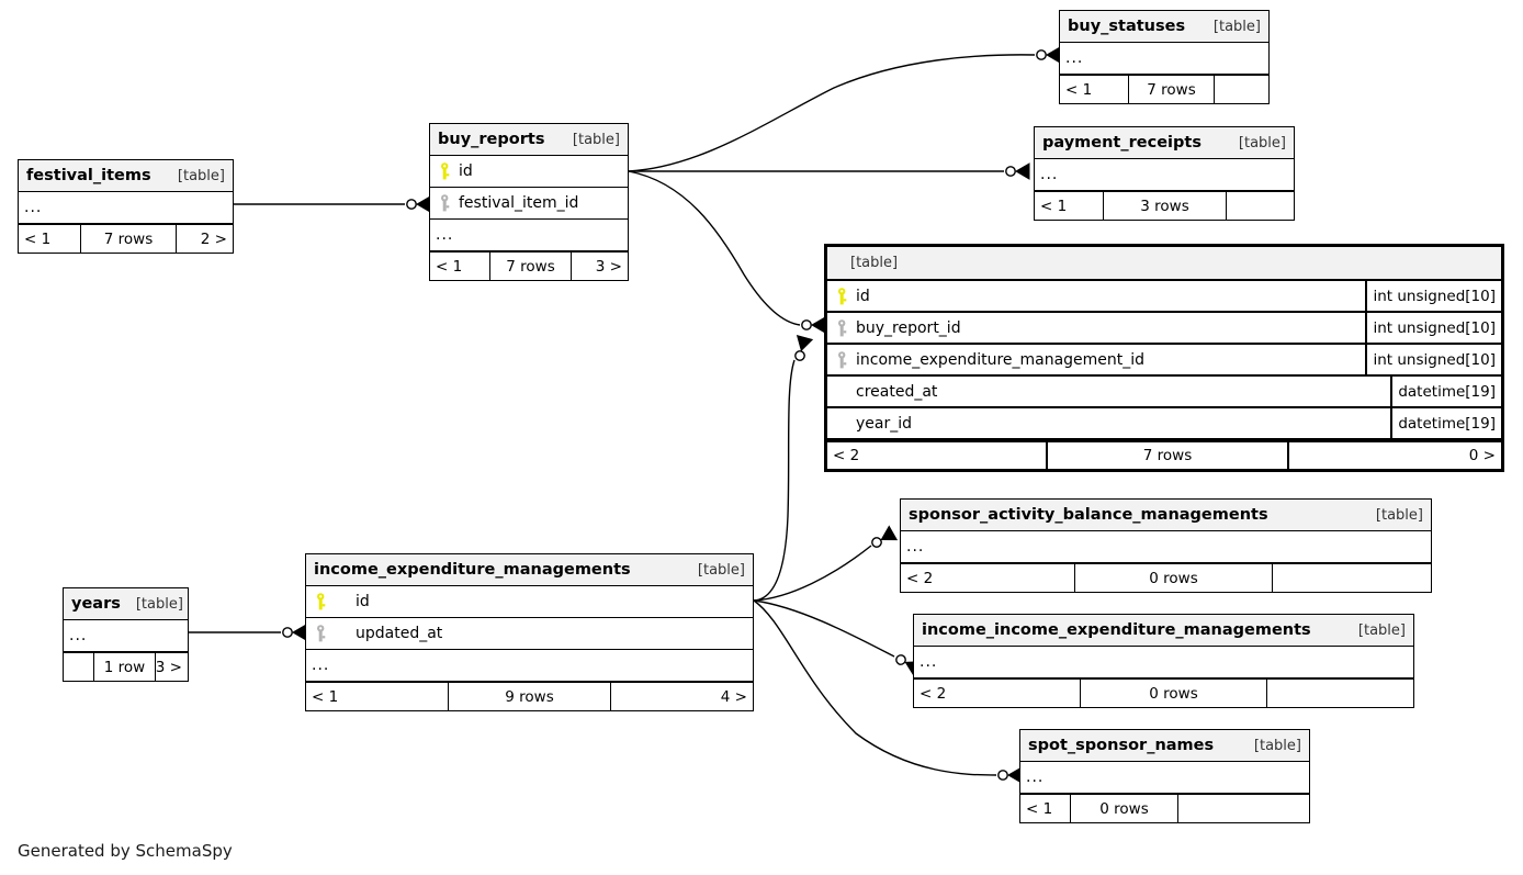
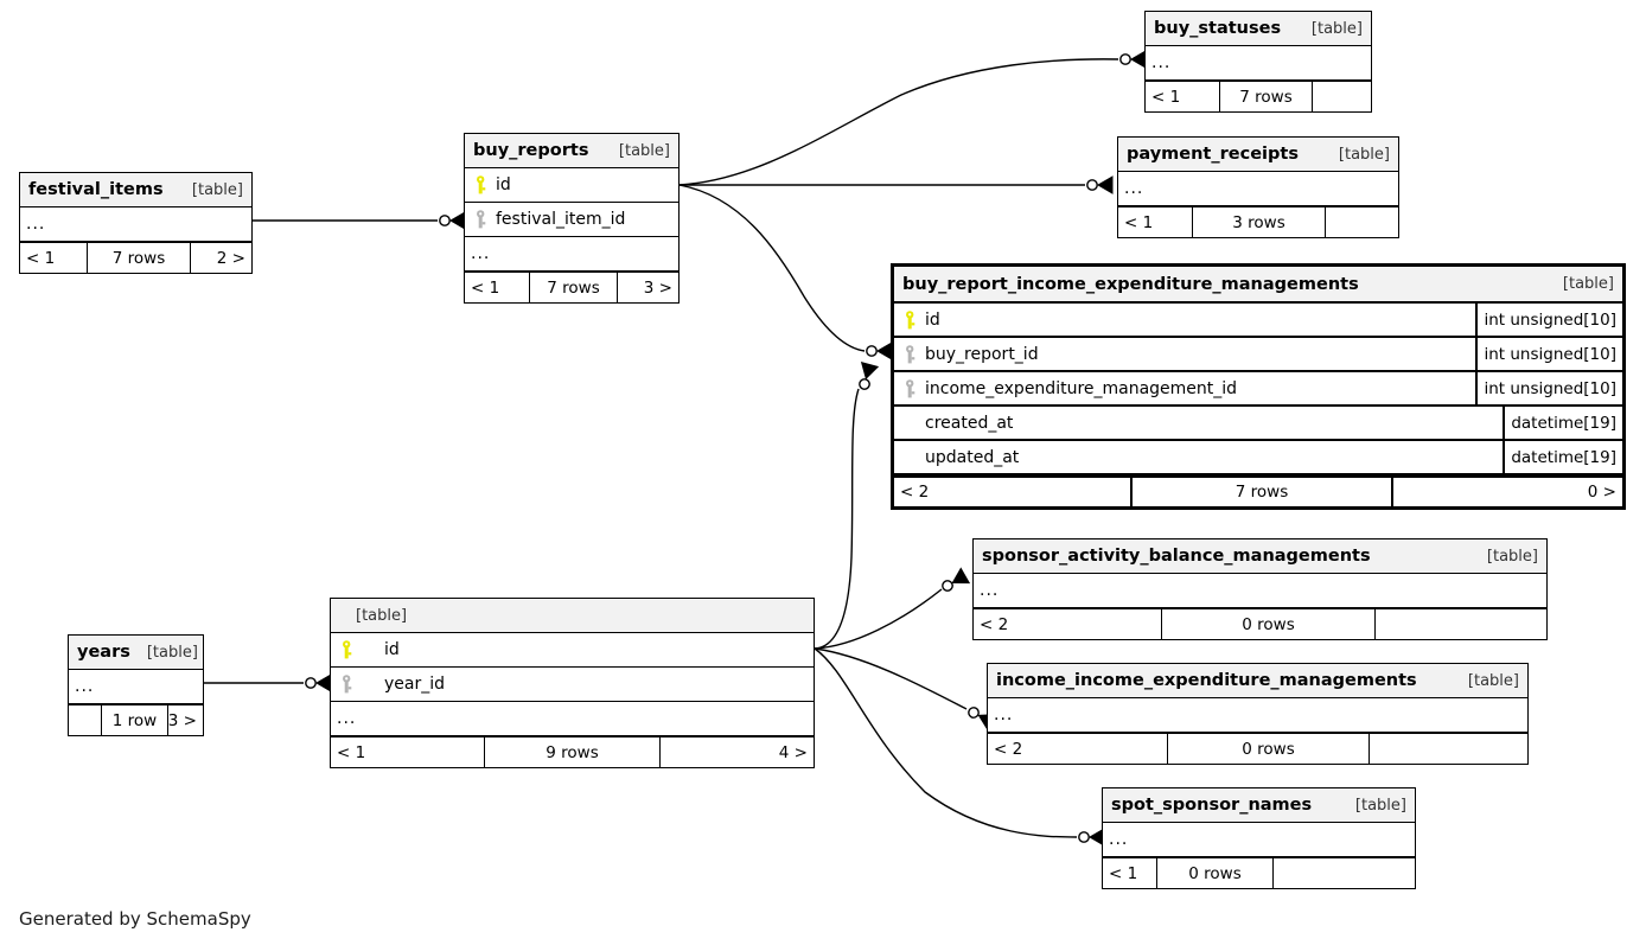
  buy_statuses
  [table]
  ...
  < 1
  7 rows
  payment_receipts
  [table]
  ...
  < 1
  3 rows
  festival_items
  [table]
  ...
  < 1
  7 rows
  2 >
  buy_reports
  [table]
  id
  festival_item_id
  ...
  < 1
  7 rows
  3 >
+ buy_report_income_expenditure_managements
  [table]
  id
  int unsigned[10]
  buy_report_id
  int unsigned[10]
  income_expenditure_management_id
  int unsigned[10]
  created_at
  datetime[19]
- year_id
+ updated_at
  datetime[19]
  < 2
  7 rows
  0 >
  sponsor_activity_balance_managements
  [table]
  ...
  < 2
  0 rows
- income_expenditure_managements
  [table]
  id
- updated_at
+ year_id
  ...
  < 1
  9 rows
  4 >
  income_income_expenditure_managements
  [table]
  ...
  < 2
  0 rows
  years
  [table]
  ...
  1 row
  3 >
  spot_sponsor_names
  [table]
  ...
  < 1
  0 rows
  Generated by SchemaSpy
